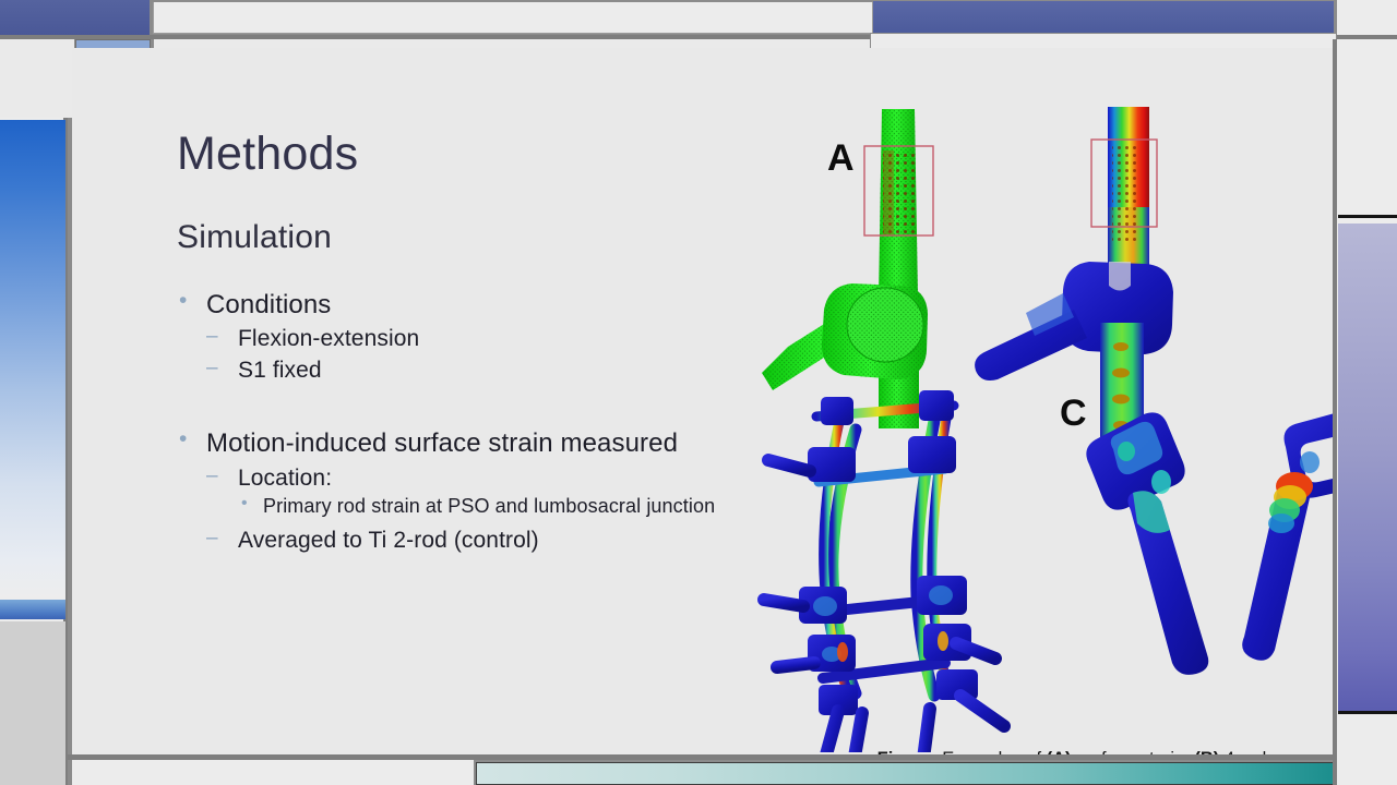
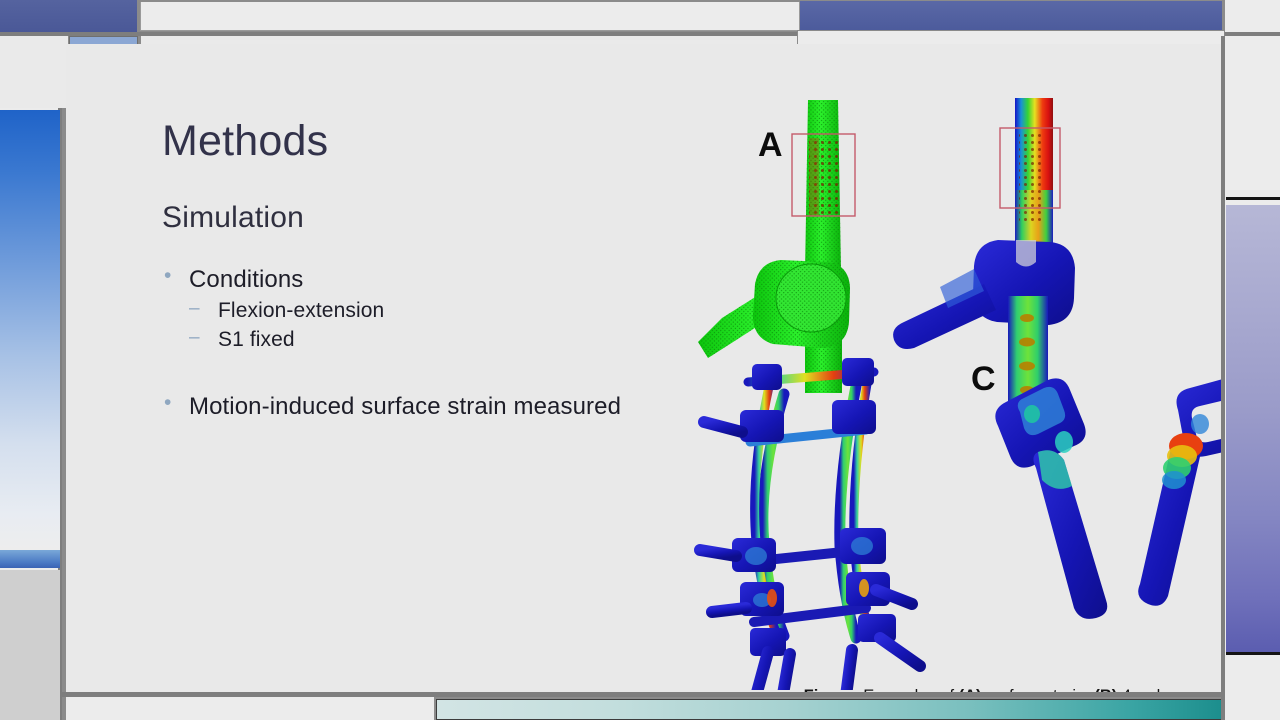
  Methods
  Simulation
  Conditions
  Flexion-extension
  S1 fixed
  Motion-induced surface strain measured
- Location:
- Primary rod strain at PSO and lumbosacral junction
- Averaged to Ti 2-rod (control)
  A
  C
